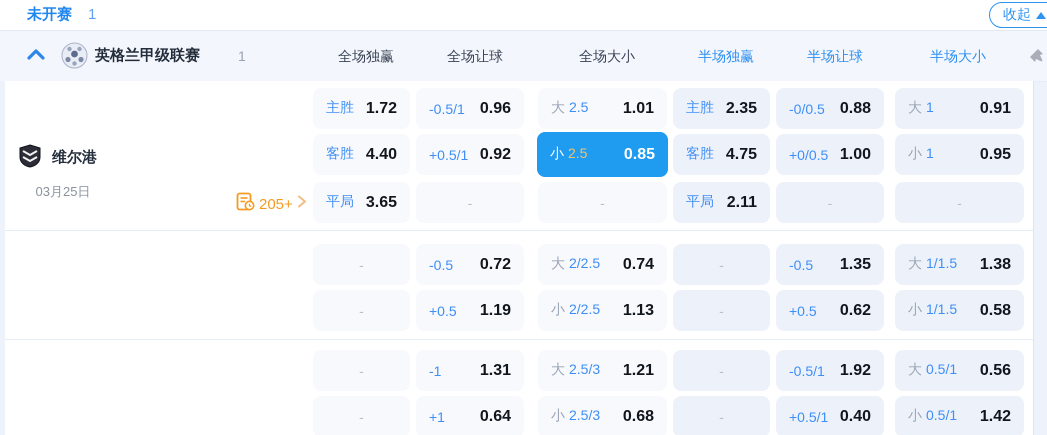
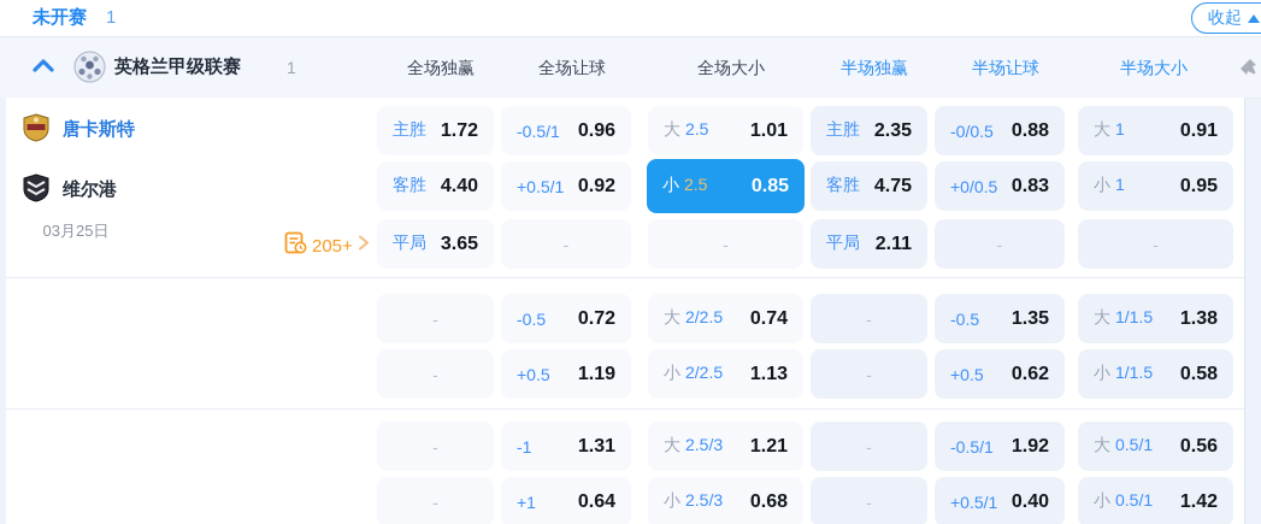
  未开赛
  1
  收起
  英格兰甲级联赛
  1
  全场独赢
  全场让球
  全场大小
  半场独赢
  半场让球
  半场大小
+ 唐卡斯特
  维尔港
  03月25日
  205+
  主胜
  1.72
  -0.5/1
  0.96
  大
  2.5
  1.01
  主胜
  2.35
  -0/0.5
  0.88
  大
  1
  0.91
  客胜
  4.40
  +0.5/1
  0.92
  小
  2.5
  0.85
  客胜
  4.75
  +0/0.5
- 1.00
+ 0.83
  小
  1
  0.95
  平局
  3.65
  -
  -
  平局
  2.11
  -
  -
  -
  -0.5
  0.72
  大
  2/2.5
  0.74
  -
  -0.5
  1.35
  大
  1/1.5
  1.38
  -
  +0.5
  1.19
  小
  2/2.5
  1.13
  -
  +0.5
  0.62
  小
  1/1.5
  0.58
  -
  -1
  1.31
  大
  2.5/3
  1.21
  -
  -0.5/1
  1.92
  大
  0.5/1
  0.56
  -
  +1
  0.64
  小
  2.5/3
  0.68
  -
  +0.5/1
  0.40
  小
  0.5/1
  1.42
